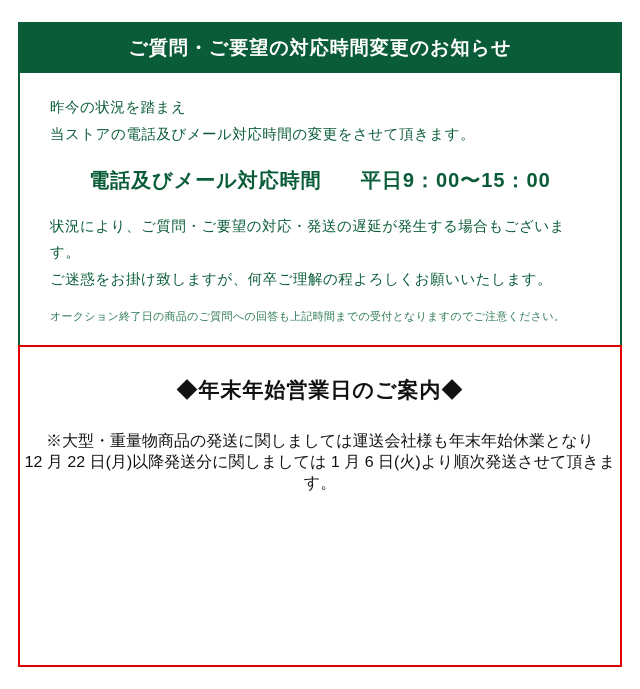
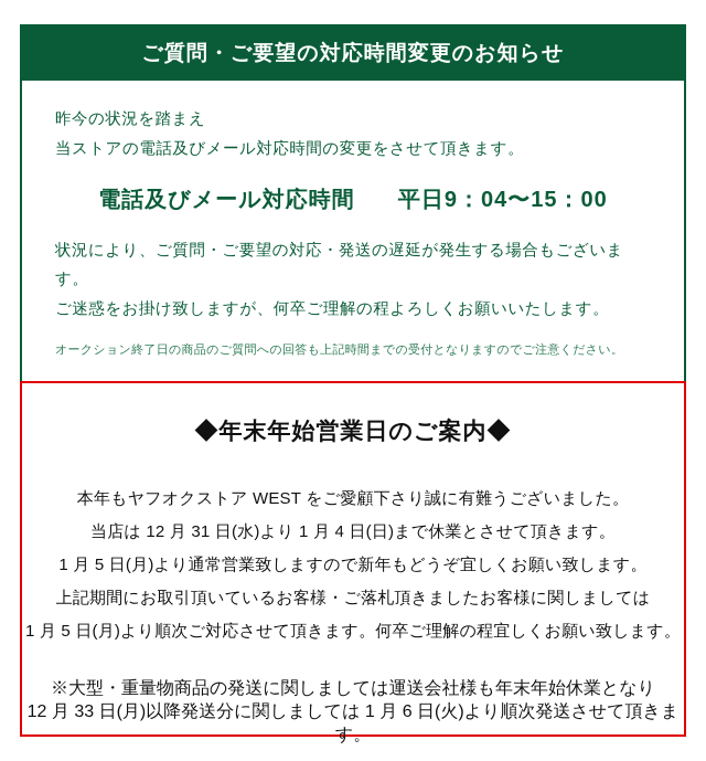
  ご質問・ご要望の対応時間変更のお知らせ
  昨今の状況を踏まえ
  当ストアの電話及びメール対応時間の変更をさせて頂きます。
- 電話及びメール対応時間 平日9：00〜15：00
+ 電話及びメール対応時間 平日9：04〜15：00
  状況により、ご質問・ご要望の対応・発送の遅延が発生する場合もございます。
  ご迷惑をお掛け致しますが、何卒ご理解の程よろしくお願いいたします。
  オークション終了日の商品のご質問への回答も上記時間までの受付となりますのでご注意ください。
  ◆年末年始営業日のご案内◆
+ 本年もヤフオクストア WEST をご愛顧下さり誠に有難うございました。
+ 当店は 12 月 31 日(水)より 1 月 4 日(日)まで休業とさせて頂きます。
+ 1 月 5 日(月)より通常営業致しますので新年もどうぞ宜しくお願い致します。
+ 上記期間にお取引頂いているお客様・ご落札頂きましたお客様に関しましては
+ 1 月 5 日(月)より順次ご対応させて頂きます。何卒ご理解の程宜しくお願い致します。
  ※大型・重量物商品の発送に関しましては運送会社様も年末年始休業となり
- 12 月 22 日(月)以降発送分に関しましては 1 月 6 日(火)より順次発送させて頂きます。
+ 12 月 33 日(月)以降発送分に関しましては 1 月 6 日(火)より順次発送させて頂きます。
